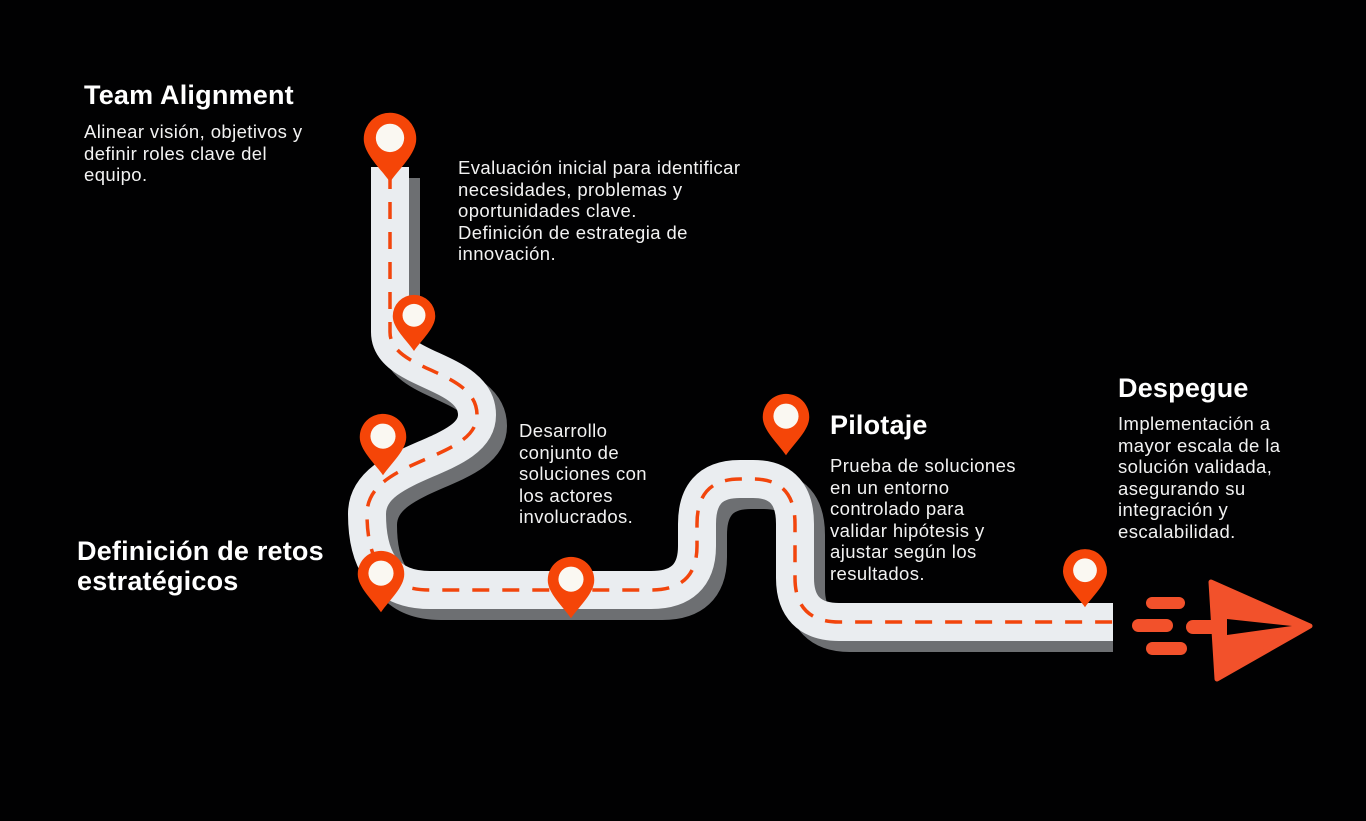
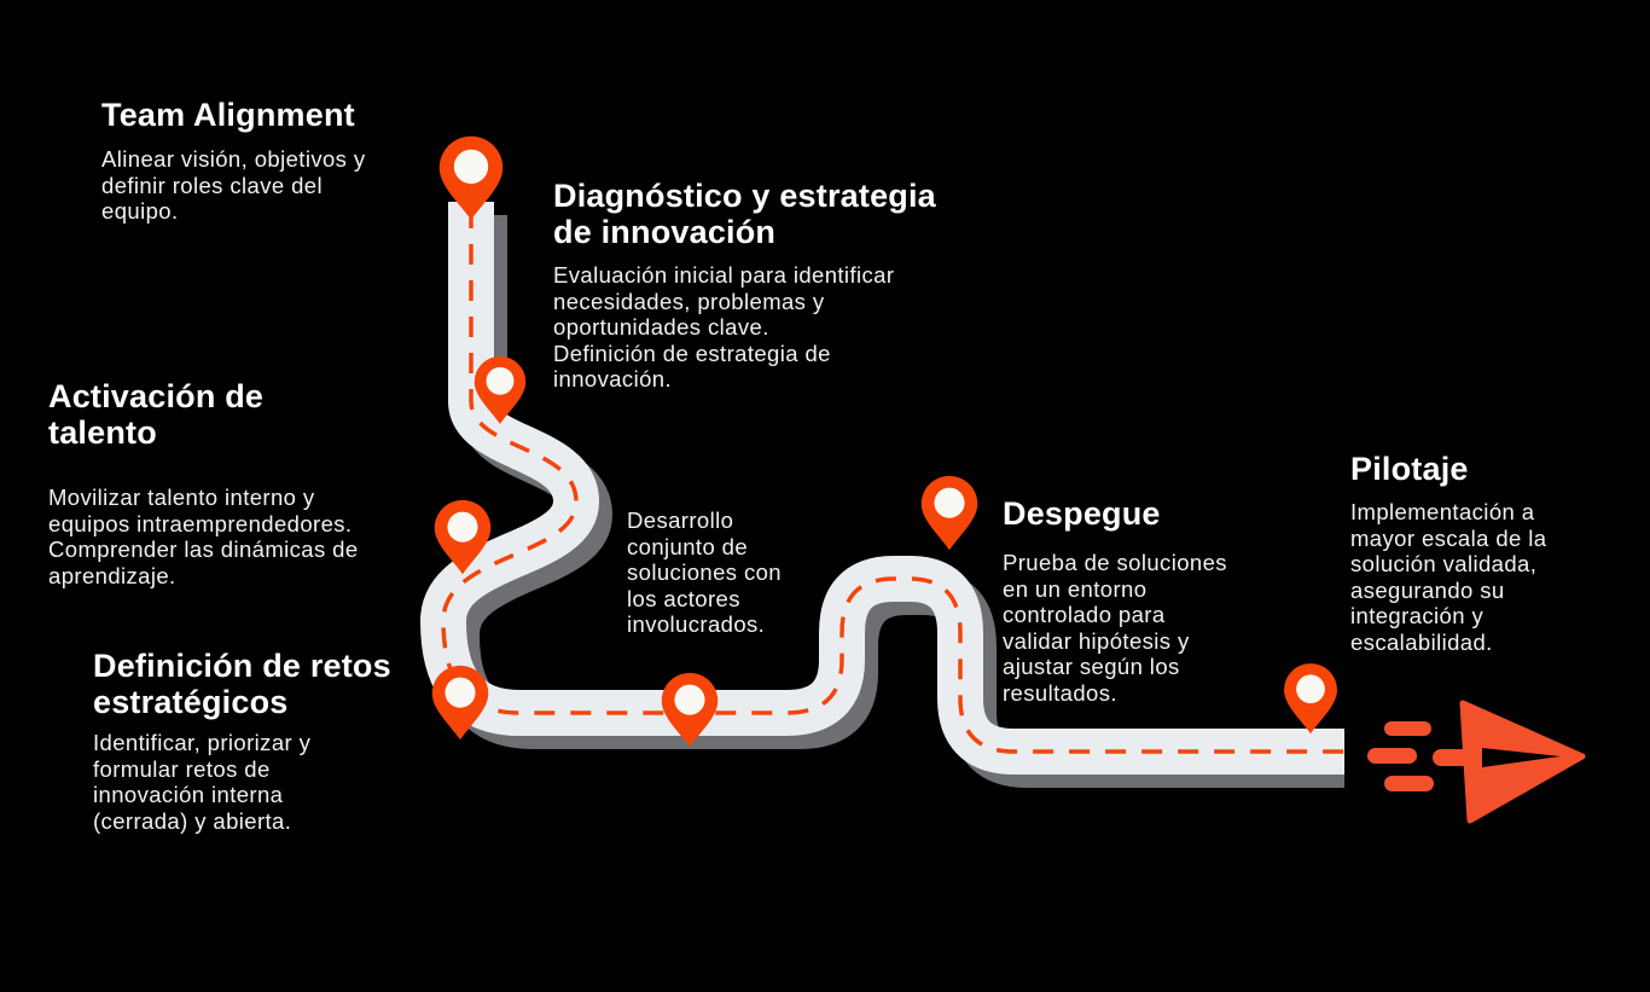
  Team Alignment
  Alinear visión, objetivos y
  definir roles clave del
  equipo.
+ Diagnóstico y estrategia
+ de innovación
  Evaluación inicial para identificar
  necesidades, problemas y
  oportunidades clave.
  Definición de estrategia de
  innovación.
+ Activación de
+ talento
+ Movilizar talento interno y
+ equipos intraemprendedores.
+ Comprender las dinámicas de
+ aprendizaje.
  Desarrollo
  conjunto de
  soluciones con
  los actores
  involucrados.
  Definición de retos
  estratégicos
+ Identificar, priorizar y
+ formular retos de
+ innovación interna
+ (cerrada) y abierta.
- Pilotaje
+ Despegue
  Prueba de soluciones
  en un entorno
  controlado para
  validar hipótesis y
  ajustar según los
  resultados.
- Despegue
+ Pilotaje
  Implementación a
  mayor escala de la
  solución validada,
  asegurando su
  integración y
  escalabilidad.
